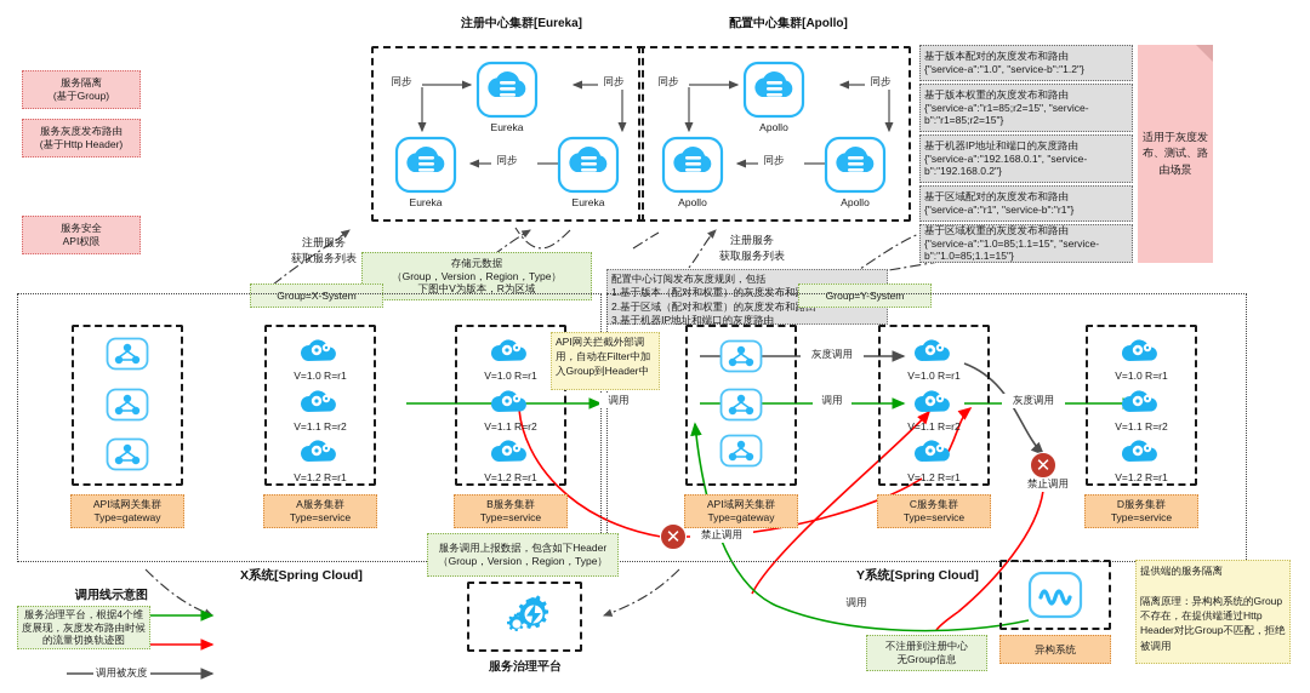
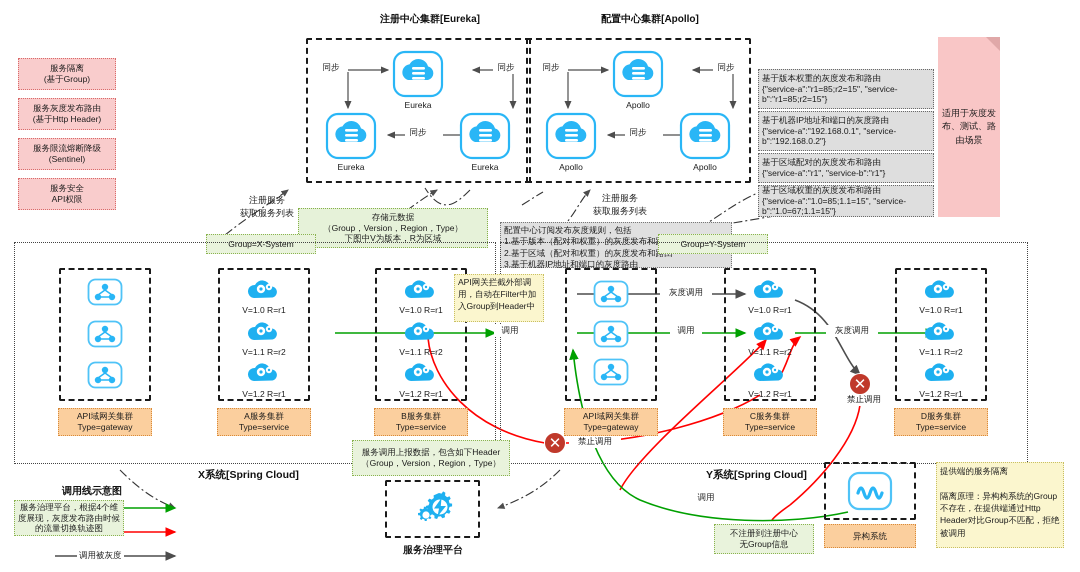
  注册中心集群[Eureka]
  配置中心集群[Apollo]
  Eureka
  Eureka
  Eureka
  同步
  同步
  同步
  Apollo
  Apollo
  Apollo
  同步
  同步
  同步
  服务隔离
  (基于Group)
  服务灰度发布路由
  (基于Http Header)
+ 服务限流熔断降级
+ (Sentinel)
  服务安全
  API权限
- 基于版本配对的灰度发布和路由
- {"service-a":"1.0", "service-b":"1.2"}
  基于版本权重的灰度发布和路由
  {"service-a":"r1=85;r2=15", "service-b":"r1=85;r2=15"}
  基于机器IP地址和端口的灰度路由
  {"service-a":"192.168.0.1", "service-b":"192.168.0.2"}
  基于区域配对的灰度发布和路由
  {"service-a":"r1", "service-b":"r1"}
  基于区域权重的灰度发布和路由
- {"service-a":"1.0=85;1.1=15", "service-b":"1.0=85;1.1=15"}
+ {"service-a":"1.0=85;1.1=15", "service-b":"1.0=67;1.1=15"}
  适用于灰度发布、测试、路由场景
  注册服务
  获取服务列表
  注册服务
  获取服务列表
  存储元数据
  （Group，Version，Region，Type）
  下图中V为版本，R为区域
  配置中心订阅发布灰度规则，包括
  1.基于版本（配对和权重）的灰度发布和
  2.基于区域（配对和权重）的灰度发布和
  3.基于机器IP地址和端口的灰度路由
  Group=X-System
  Group=Y-System
  API域网关集群
  Type=gateway
  V=1.0 R=r1
  V=1.1 R=r2
  V=1.2 R=r1
  A服务集群
  Type=service
  V=1.0 R=r1
  V=1.1 R=r2
  V=1.2 R=r1
  B服务集群
  Type=service
  API网关拦截外部调用，自动在Filter中加入Group到Header中
  API域网关集群
  Type=gateway
  V=1.0 R=r1
  V=1.1 R=r2
  V=1.2 R=r1
  C服务集群
  Type=service
  V=1.0 R=r1
  V=1.1 R=r2
  V=1.2 R=r1
  D服务集群
  Type=service
  调用
  灰度调用
  调用
  灰度调用
  禁止调用
  禁止调用
  调用
  ✕
  ✕
  服务调用上报数据，包含如下Header
  （Group，Version，Region，Type）
  X系统[Spring Cloud]
  Y系统[Spring Cloud]
  调用线示意图
  调用被灰度
  服务治理平台
  服务治理平台，根据4个维度展现，灰度发布路由时候的流量切换轨迹图
  异构系统
  不注册到注册中心
  无Group信息
  提供端的服务隔离
  隔离原理：异构构系统的Group不存在，在提供端通过Http Header对比Group不匹配，拒绝被调用
